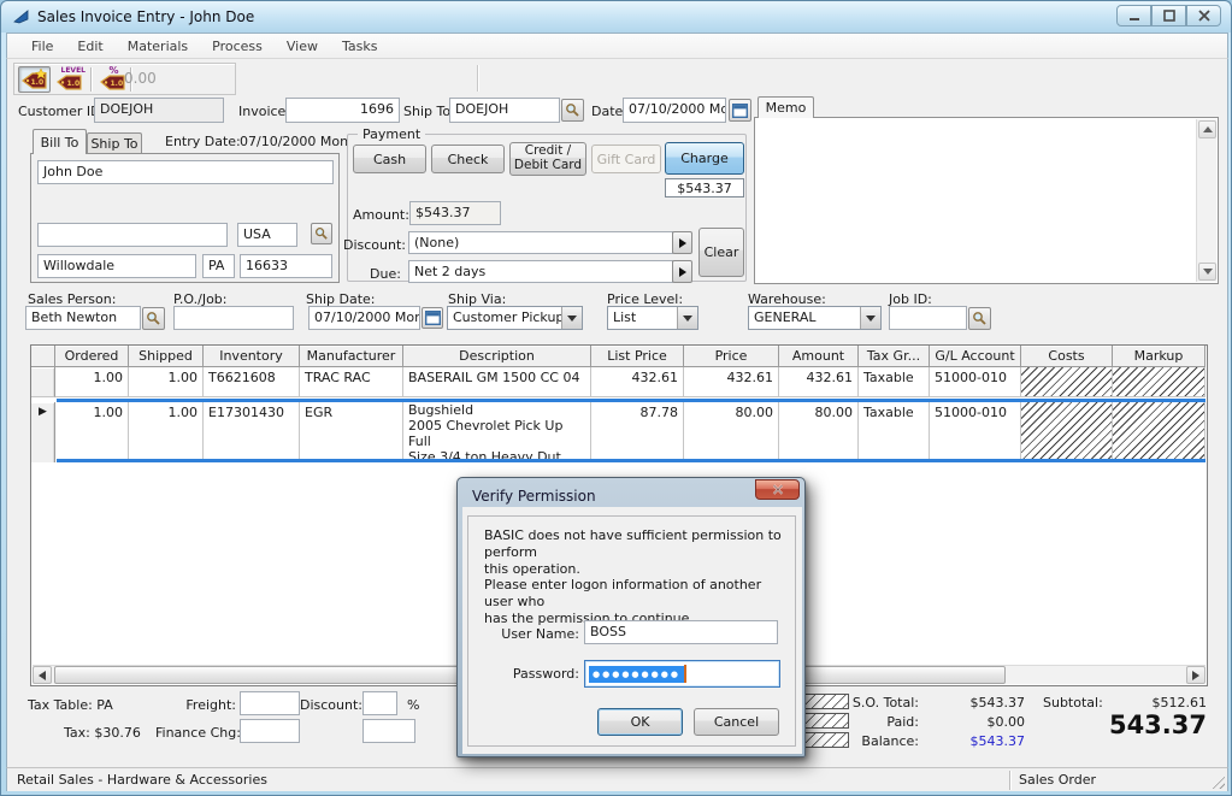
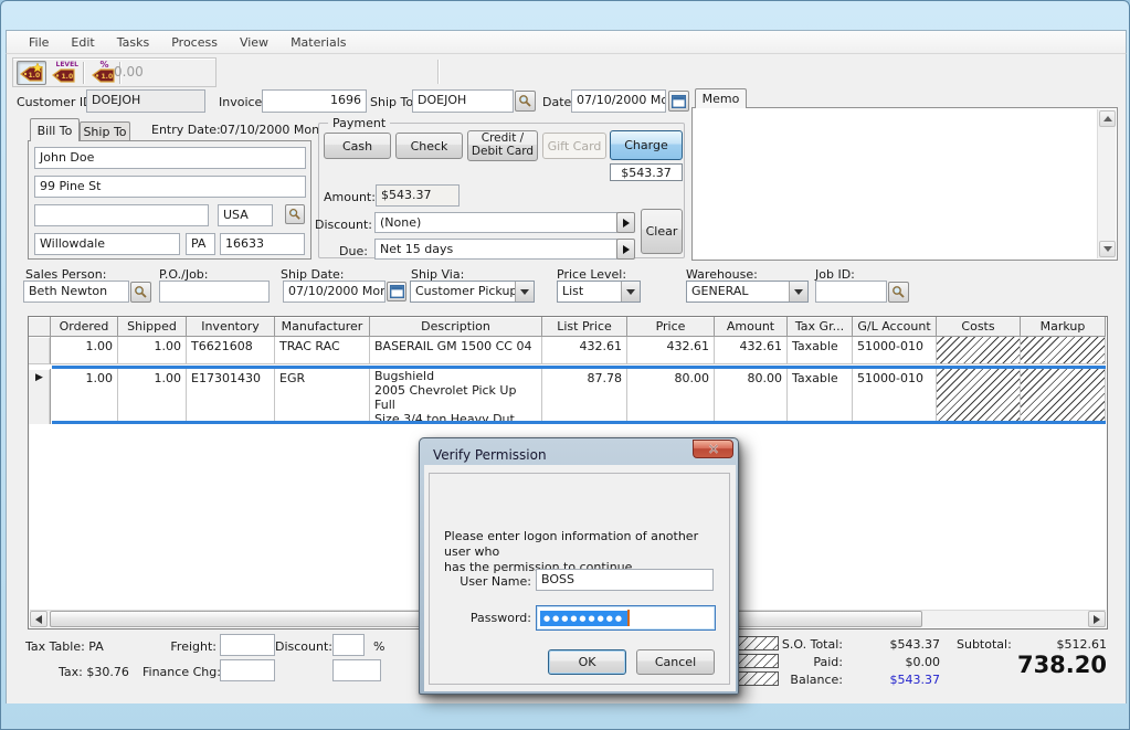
- Sales Invoice Entry - John Doe
  File
  Edit
- Materials
+ Tasks
  Process
  View
- Tasks
+ Materials
  %
  0.00
  Customer I
  DOEJOH
  Invoice
  1696
  Ship To
  DOEJOH
  Date
  07/10/2000 Mo
  Bill To
  Ship To
  Entry Date:
  07/10/2000 Mon
  John Doe
+ 99 Pine St
  USA
  Willowdale
  PA
  16633
  Payment
  Cash
  Check
  Credit / Debit Card
  Gift Card
  Charge
  $543.37
  Amount:
  $543.37
  Discount:
  (None)
  Due:
- Net 2 days
+ Net 15 days
  Clear
  Memo
  Sales Person:
  Beth Newton
  P.O./Job:
  Ship Date:
  07/10/2000 Mon
  Ship Via:
  Customer Pickup
  Price Level:
  List
  Warehouse:
  GENERAL
  Job ID:
  Ordered
  Shipped
  Inventory
  Manufacturer
  Description
  List Price
  Price
  Amount
  Tax Gr...
  G/L Account
  Costs
  Markup
  1.00
  1.00
  T6621608
  TRAC RAC
  BASERAIL GM 1500 CC 04
  432.61
  432.61
  432.61
  Taxable
  51000-010
  ▶
  1.00
  1.00
  E17301430
  EGR
  Bugshield
  2005 Chevrolet Pick Up Full
  Size 3/4 ton Heavy Dut
  87.78
  80.00
  80.00
  Taxable
  51000-010
  Tax Table: PA
  Tax: $30.76
  Freight:
  Discount:
  %
  Finance Chg
  S.O. Total:
  $543.37
  Paid:
  $0.00
  Balance:
  $543.37
  Subtotal:
  $512.61
- 543.37
+ 738.20
- Retail Sales - Hardware & Accessories
- Sales Order
  Verify Permission
- BASIC does not have sufficient permission to perform
- this operation.
  Please enter logon information of another user who
  has the permission to continue.
  User Name:
  BOSS
  Password:
  ●●●●●●●●●
  OK
  Cancel
